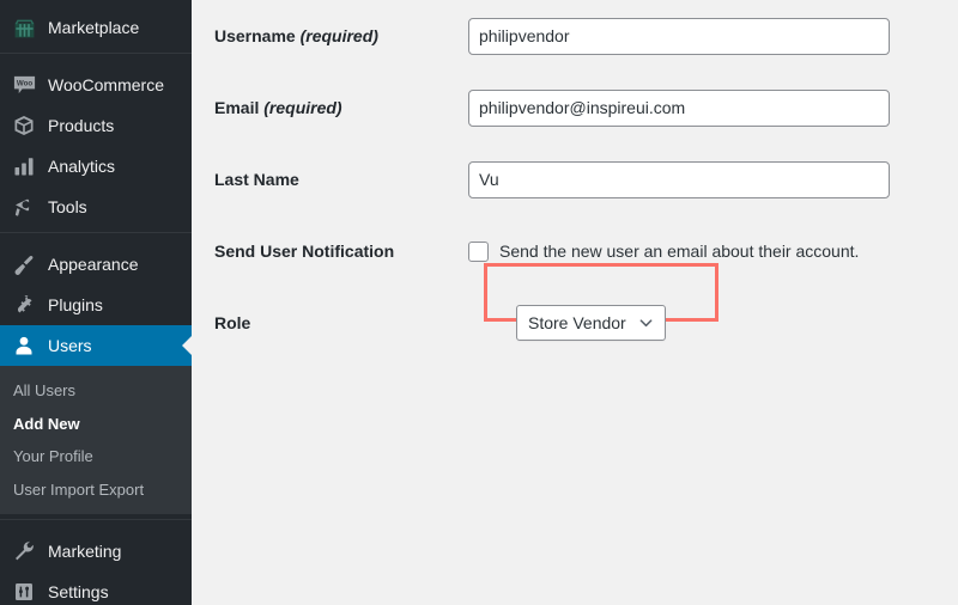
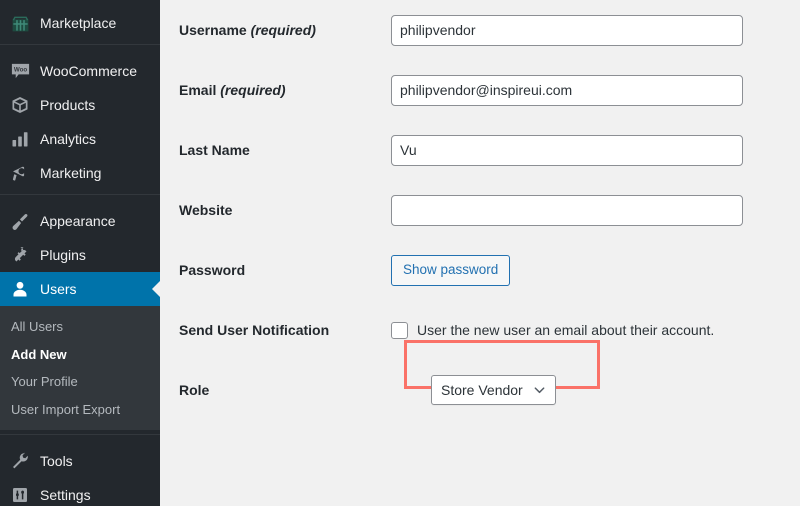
  Marketplace
  WooCommerce
  Products
  Analytics
- Tools
+ Marketing
  Appearance
  Plugins
  Users
  All Users
  Add New
  Your Profile
  User Import Export
- Marketing
+ Tools
  Settings
  Username (required)	philipvendor
  Email (required)	philipvendor@inspireui.com
  Last Name	Vu
+ Website
+ Password	Show password
- Send User Notification	Send the new user an email about their account.
+ Send User Notification	User the new user an email about their account.
  Role	Store Vendor
